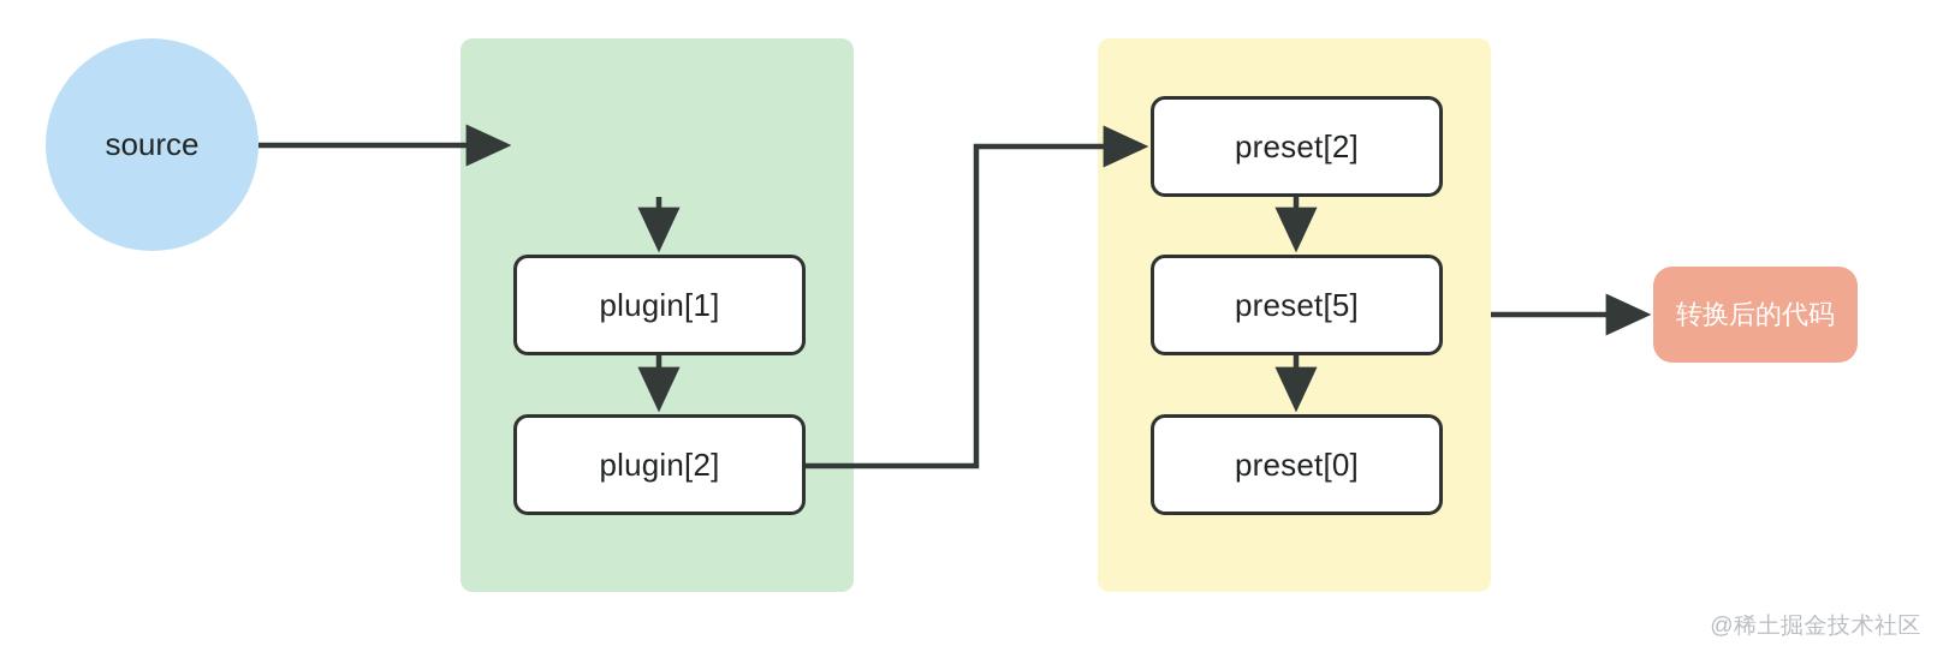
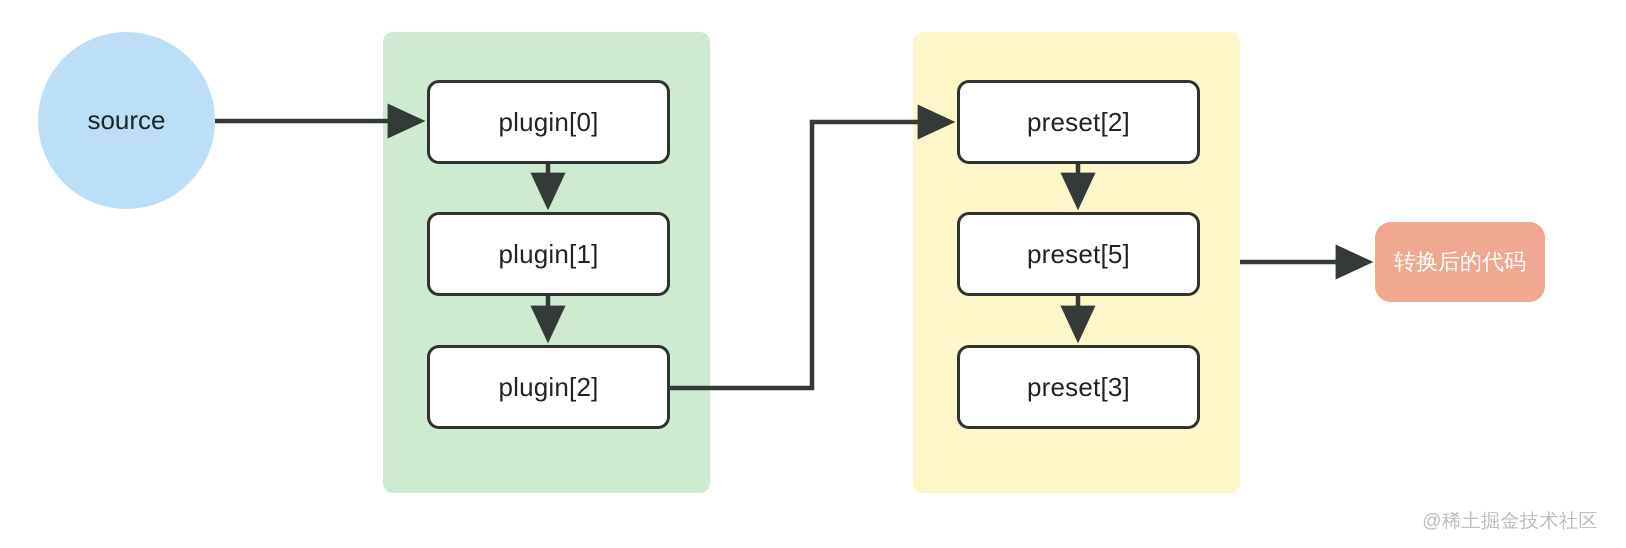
  source
+ plugin[0]
  plugin[1]
  plugin[2]
  preset[2]
  preset[5]
- preset[0]
+ preset[3]
  转换后的代码
  @稀土掘金技术社区
